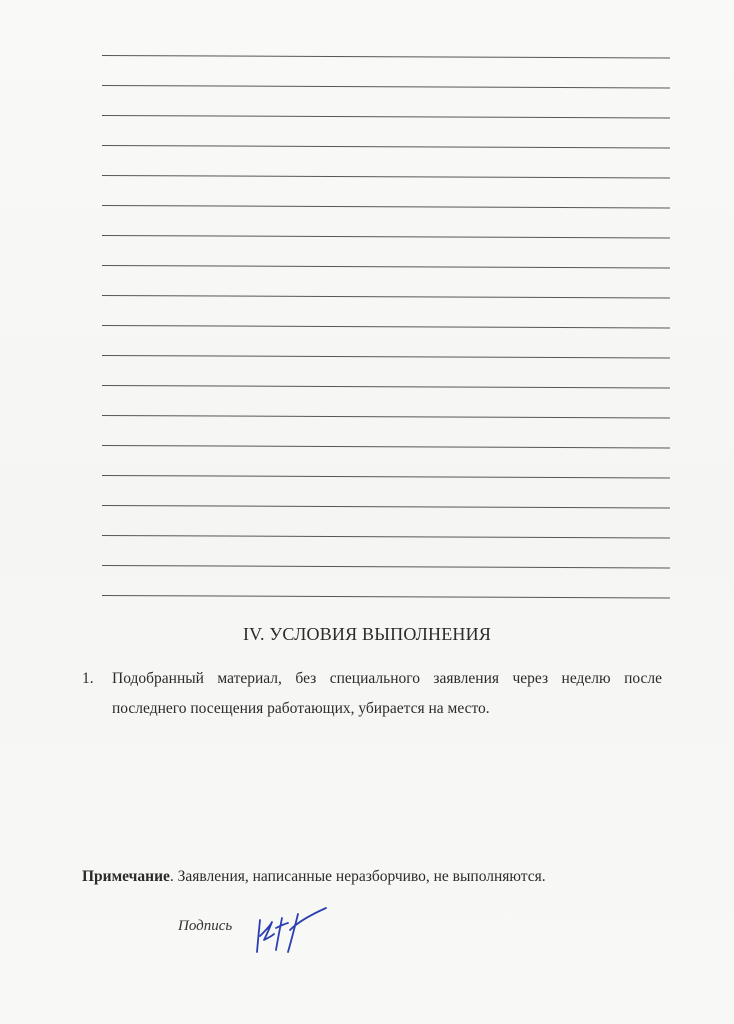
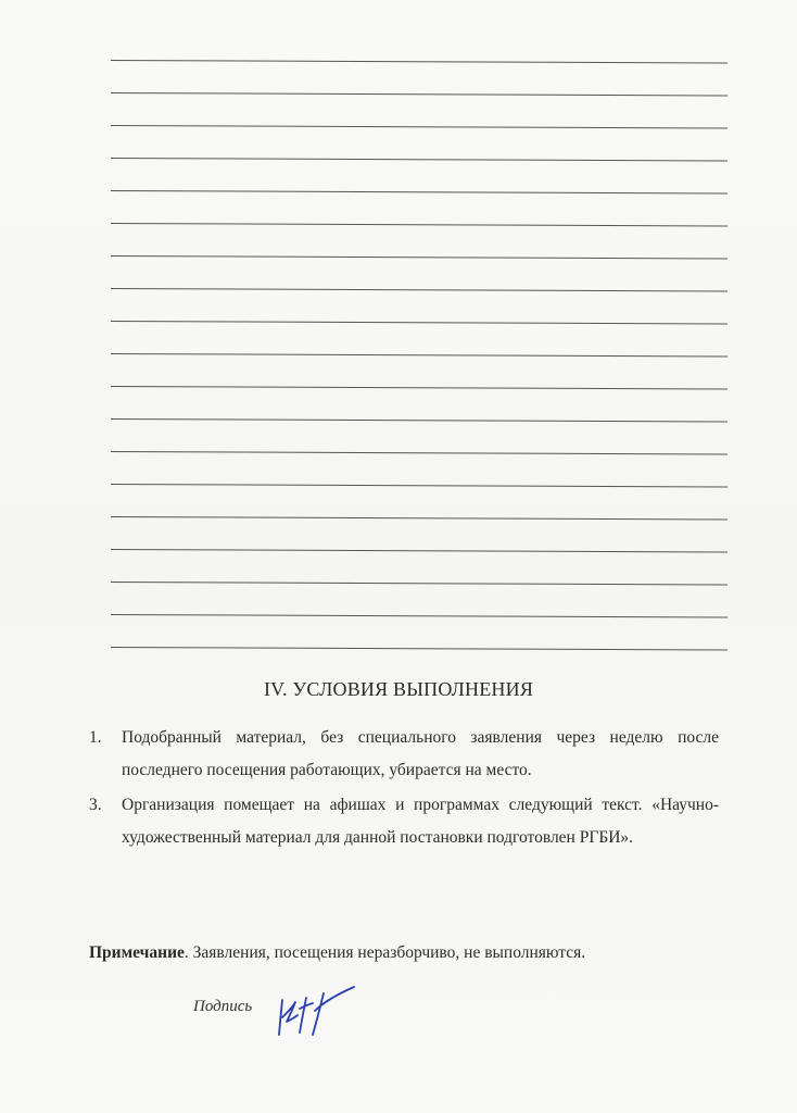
  IV. УСЛОВИЯ ВЫПОЛНЕНИЯ
  1.
  Подобранный материал, без специального заявления через неделю после последнего посещения работающих, убирается на место.
+ 3.
+ Организация помещает на афишах и программах следующий текст. «Научно-художественный материал для данной постановки подготовлен РГБИ».
- Примечание. Заявления, написанные неразборчиво, не выполняются.
+ Примечание. Заявления, посещения неразборчиво, не выполняются.
  Подпись
